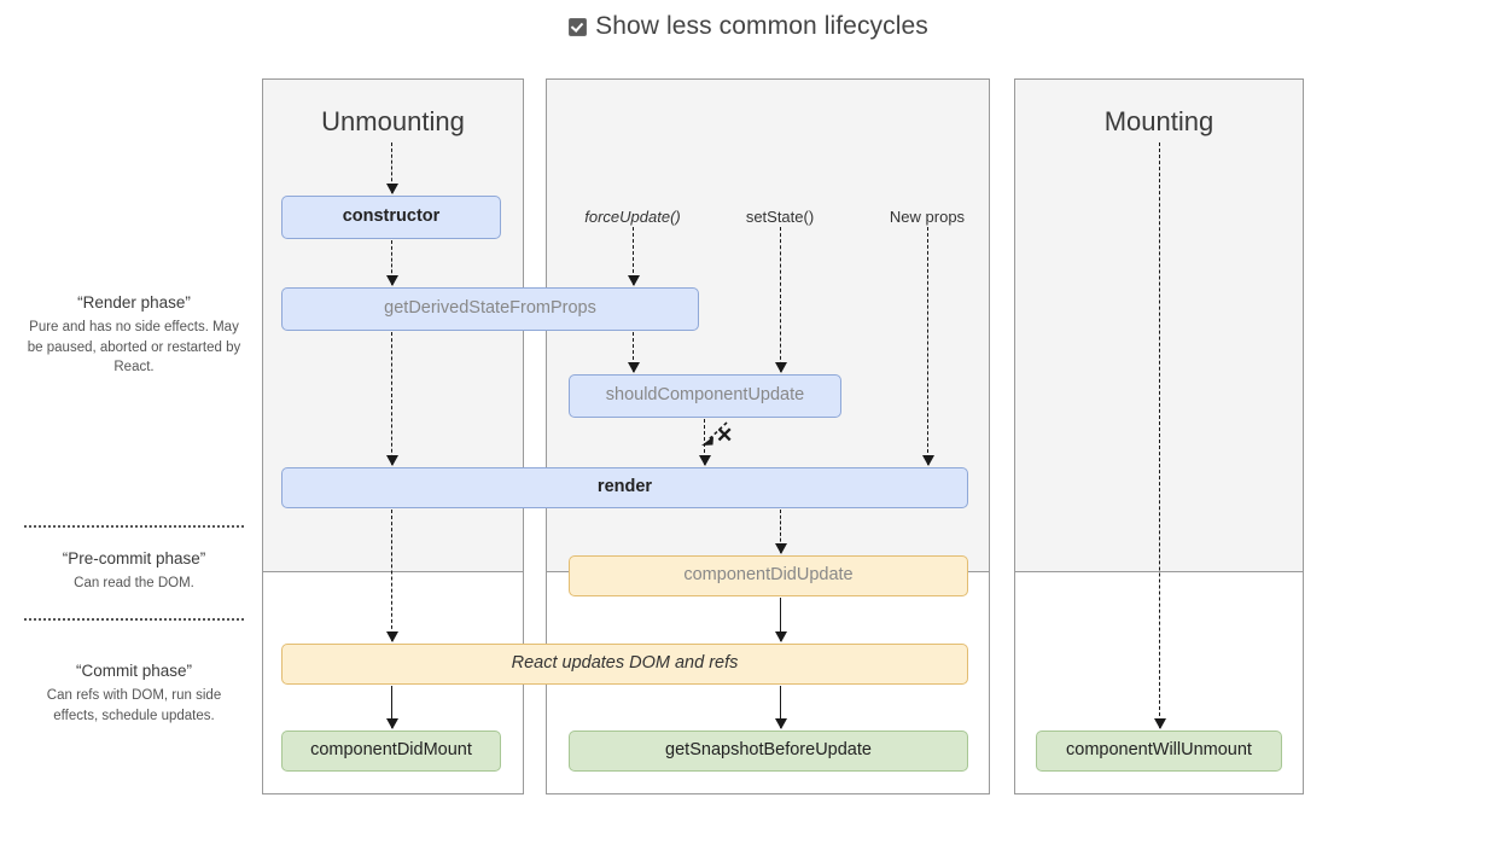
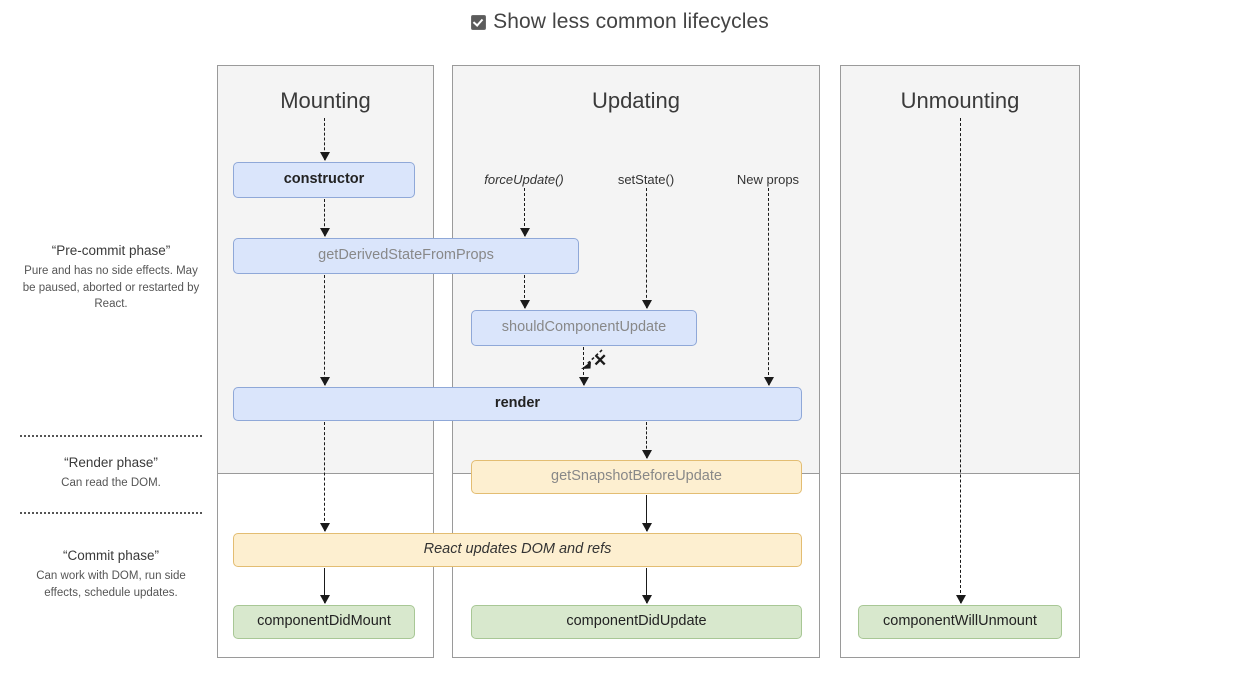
  Show less common lifecycles
- “Render phase”
+ “Pre-commit phase”
  Pure and has no side effects. May be paused, aborted or restarted by React.
- “Pre-commit phase”
+ “Render phase”
  Can read the DOM.
  “Commit phase”
- Can refs with DOM, run side effects, schedule updates.
+ Can work with DOM, run side effects, schedule updates.
- Unmounting
+ Mounting
+ Updating
- Mounting
+ Unmounting
  forceUpdate()
  setState()
  New props
  ✕
  constructor
  getDerivedStateFromProps
  shouldComponentUpdate
  render
- componentDidUpdate
+ getSnapshotBeforeUpdate
  React updates DOM and refs
  componentDidMount
- getSnapshotBeforeUpdate
+ componentDidUpdate
  componentWillUnmount
